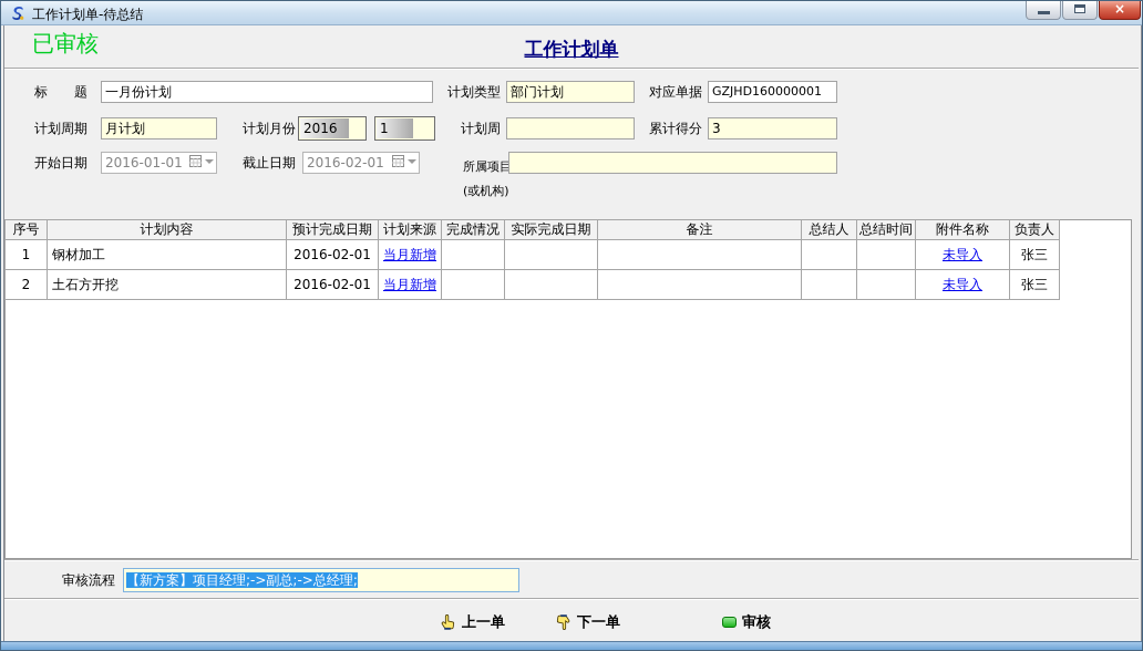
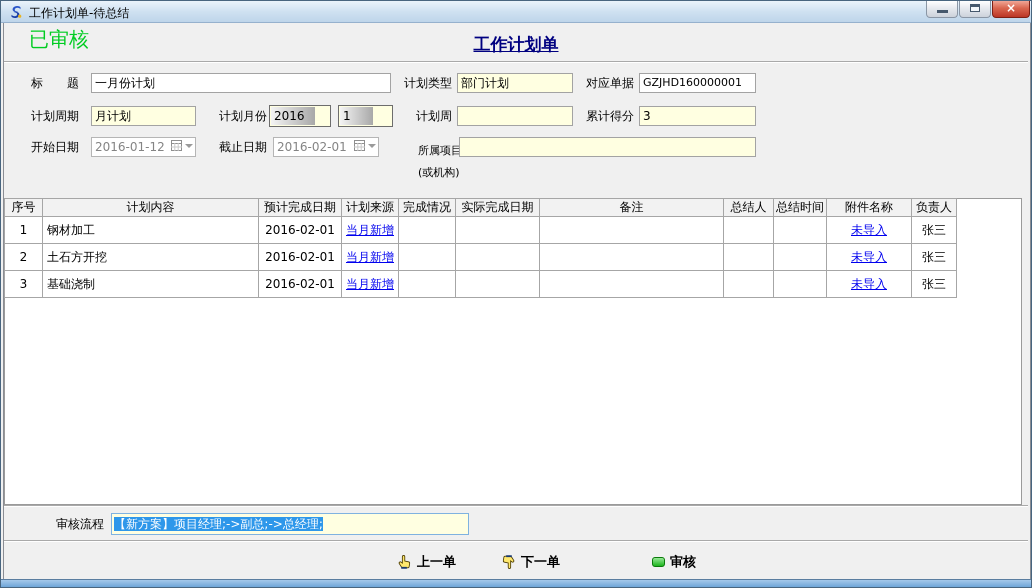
  工作计划单-待总结
  ×
  已审核
  工作计划单
  标 题
  一月份计划
  计划类型
  部门计划
  对应单据
  GZJHD160000001
  计划周期
  月计划
  计划月份
  2016
  1
  计划周
  累计得分
  3
  开始日期
- 2016-01-01
+ 2016-01-12
  截止日期
  2016-02-01
  所属项目
  (或机构)
  序号	计划内容	预计完成日期	计划来源	完成情况	实际完成日期	备注	总结人	总结时间	附件名称	负责人
  1	钢材加工	2016-02-01	当月新增						未导入	张三
  2	土石方开挖	2016-02-01	当月新增						未导入	张三
+ 3	基础浇制	2016-02-01	当月新增						未导入	张三
  审核流程
  【新方案】项目经理;->副总;->总经理;
  上一单
  下一单
  审核
